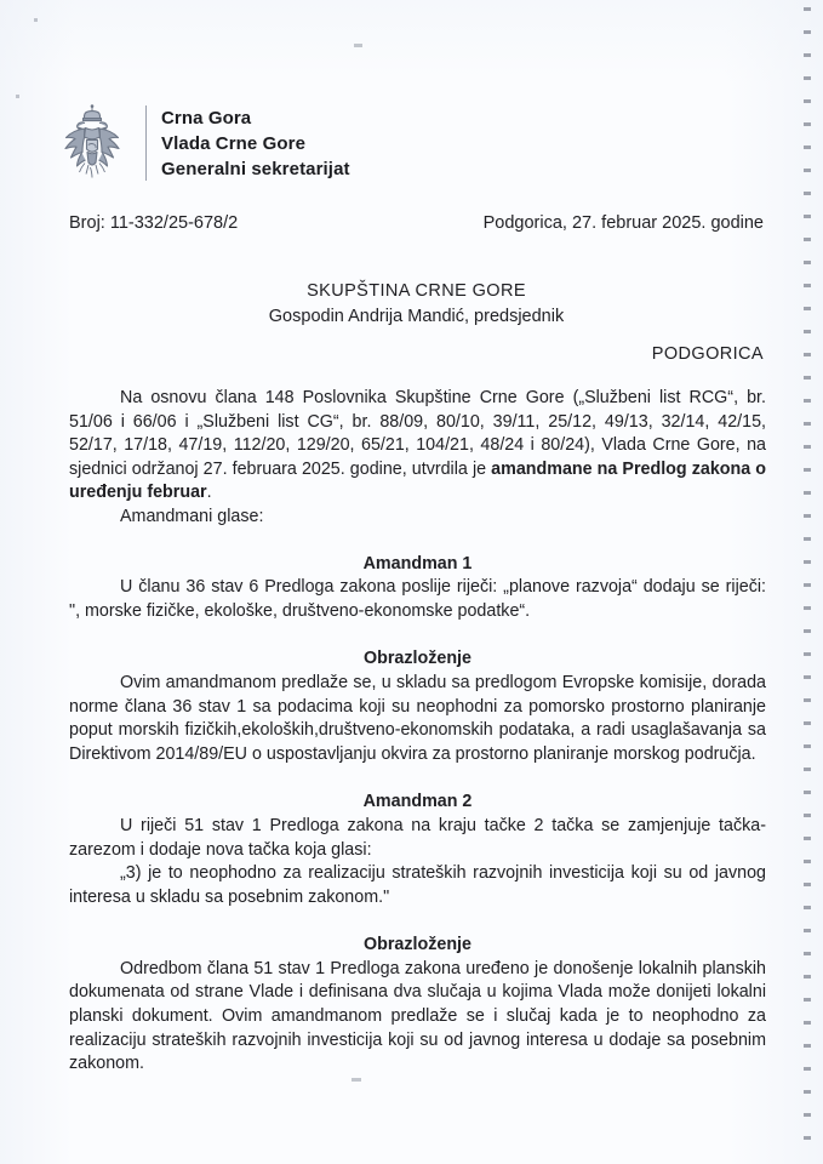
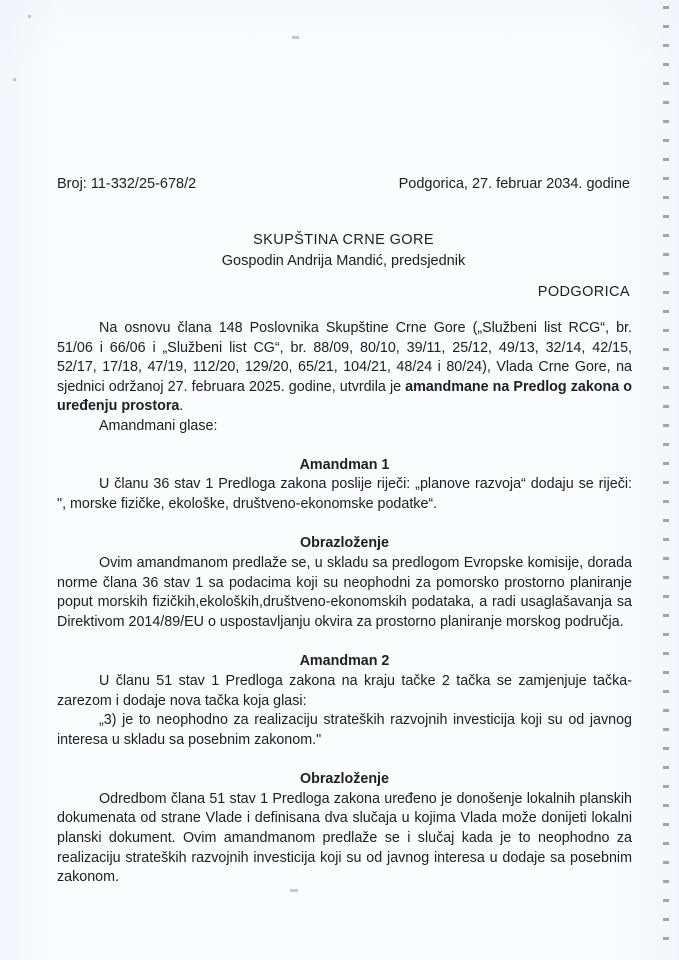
- Crna Gora
- Vlada Crne Gore
- Generalni sekretarijat
  Broj: 11-332/25-678/2
- Podgorica, 27. februar 2025. godine
+ Podgorica, 27. februar 2034. godine
  SKUPŠTINA CRNE GORE
  Gospodin Andrija Mandić, predsjednik
  PODGORICA
- Na osnovu člana 148 Poslovnika Skupštine Crne Gore („Službeni list RCG“, br. 51/06 i 66/06 i „Službeni list CG“, br. 88/09, 80/10, 39/11, 25/12, 49/13, 32/14, 42/15, 52/17, 17/18, 47/19, 112/20, 129/20, 65/21, 104/21, 48/24 i 80/24), Vlada Crne Gore, na sjednici održanoj 27. februara 2025. godine, utvrdila je amandmane na Predlog zakona o uređenju februar.
+ Na osnovu člana 148 Poslovnika Skupštine Crne Gore („Službeni list RCG“, br. 51/06 i 66/06 i „Službeni list CG“, br. 88/09, 80/10, 39/11, 25/12, 49/13, 32/14, 42/15, 52/17, 17/18, 47/19, 112/20, 129/20, 65/21, 104/21, 48/24 i 80/24), Vlada Crne Gore, na sjednici održanoj 27. februara 2025. godine, utvrdila je amandmane na Predlog zakona o uređenju prostora.
  Amandmani glase:
  Amandman 1
- U članu 36 stav 6 Predloga zakona poslije riječi: „planove razvoja“ dodaju se riječi: ", morske fizičke, ekološke, društveno-ekonomske podatke“.
+ U članu 36 stav 1 Predloga zakona poslije riječi: „planove razvoja“ dodaju se riječi: ", morske fizičke, ekološke, društveno-ekonomske podatke“.
  Obrazloženje
  Ovim amandmanom predlaže se, u skladu sa predlogom Evropske komisije, dorada norme člana 36 stav 1 sa podacima koji su neophodni za pomorsko prostorno planiranje poput morskih fizičkih,ekoloških,društveno-ekonomskih podataka, a radi usaglašavanja sa Direktivom 2014/89/EU o uspostavljanju okvira za prostorno planiranje morskog područja.
  Amandman 2
- U riječi 51 stav 1 Predloga zakona na kraju tačke 2 tačka se zamjenjuje tačka-zarezom i dodaje nova tačka koja glasi:
+ U članu 51 stav 1 Predloga zakona na kraju tačke 2 tačka se zamjenjuje tačka-zarezom i dodaje nova tačka koja glasi:
  „3) je to neophodno za realizaciju strateških razvojnih investicija koji su od javnog interesa u skladu sa posebnim zakonom."
  Obrazloženje
  Odredbom člana 51 stav 1 Predloga zakona uređeno je donošenje lokalnih planskih dokumenata od strane Vlade i definisana dva slučaja u kojima Vlada može donijeti lokalni planski dokument. Ovim amandmanom predlaže se i slučaj kada je to neophodno za realizaciju strateških razvojnih investicija koji su od javnog interesa u dodaje sa posebnim zakonom.
